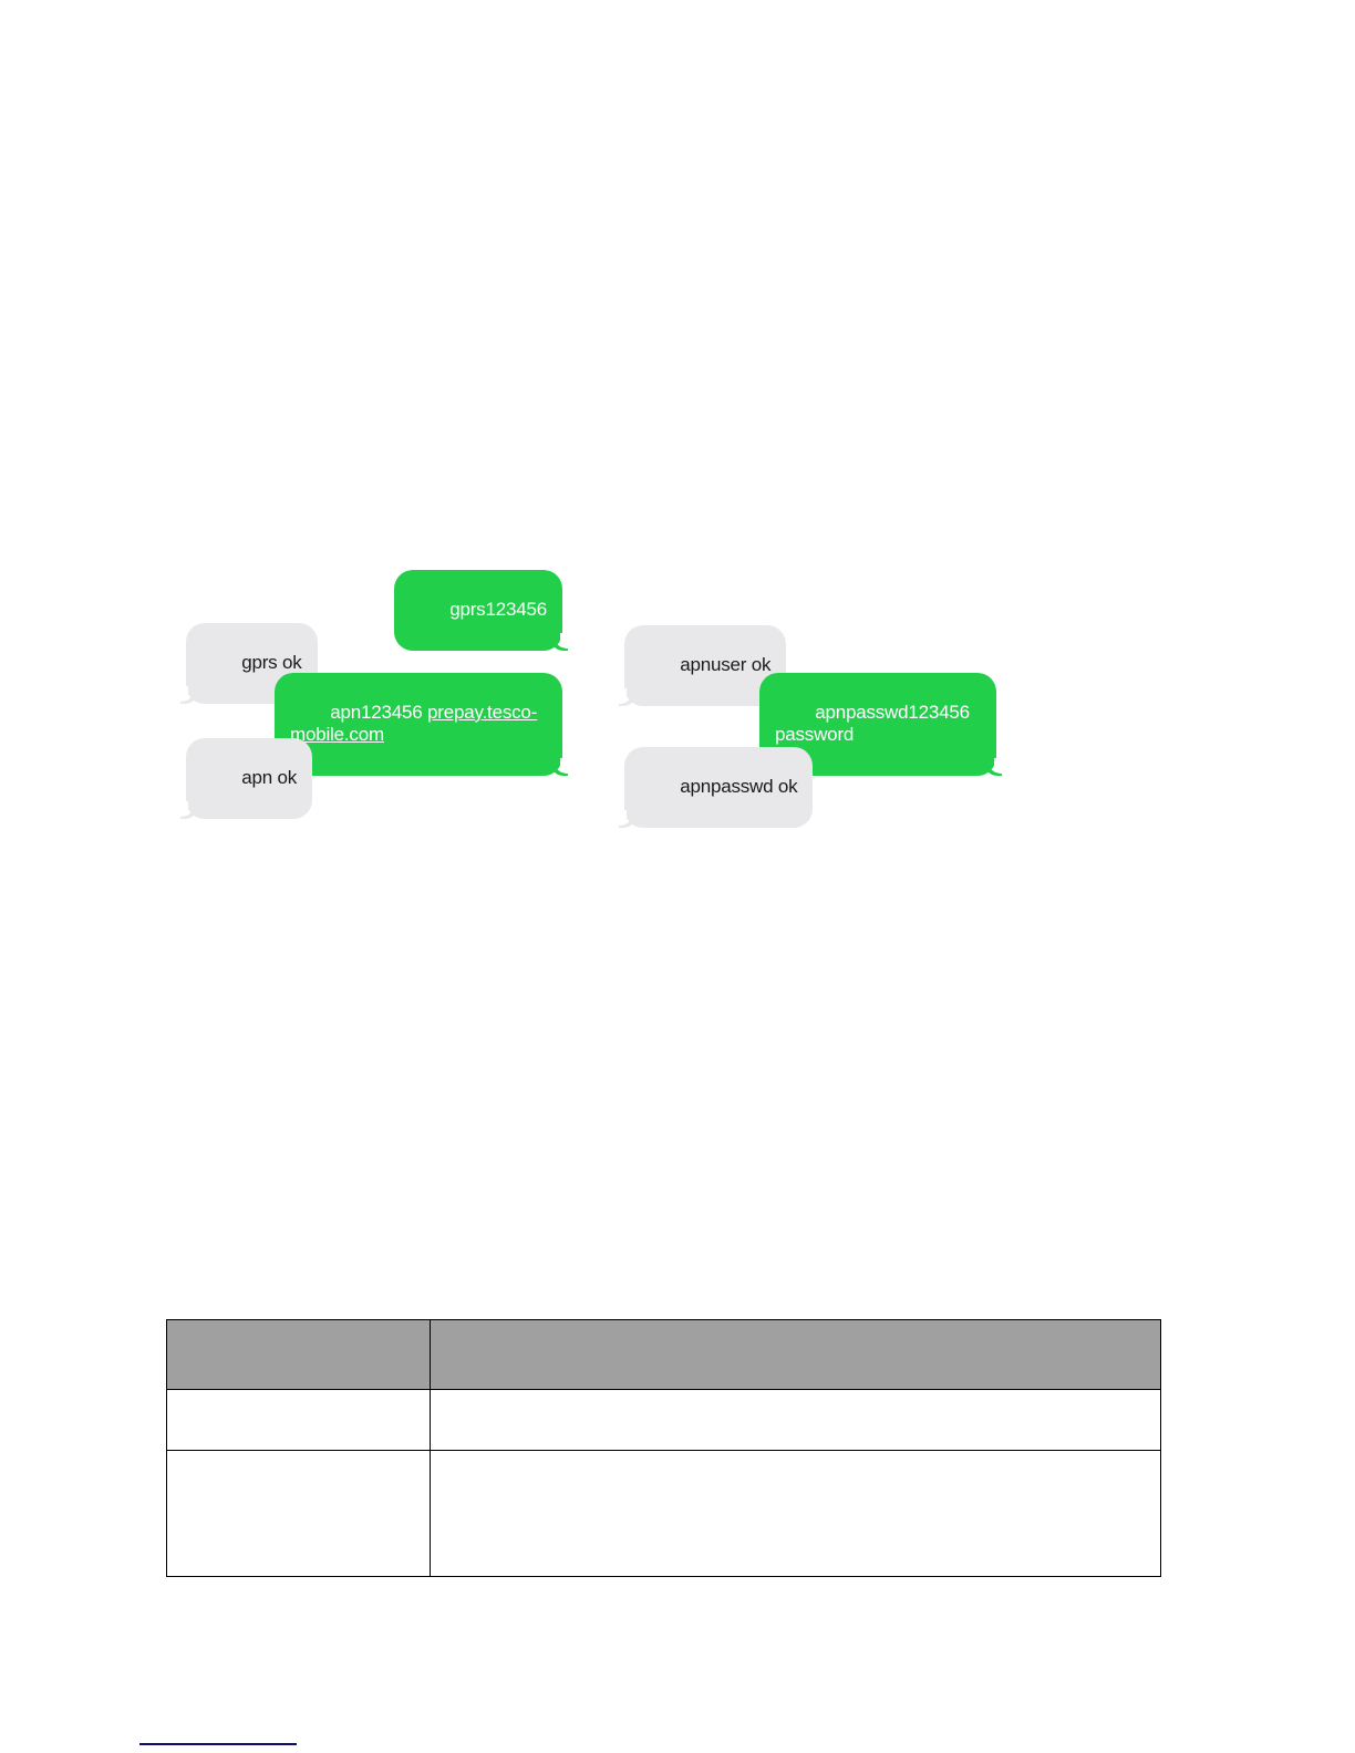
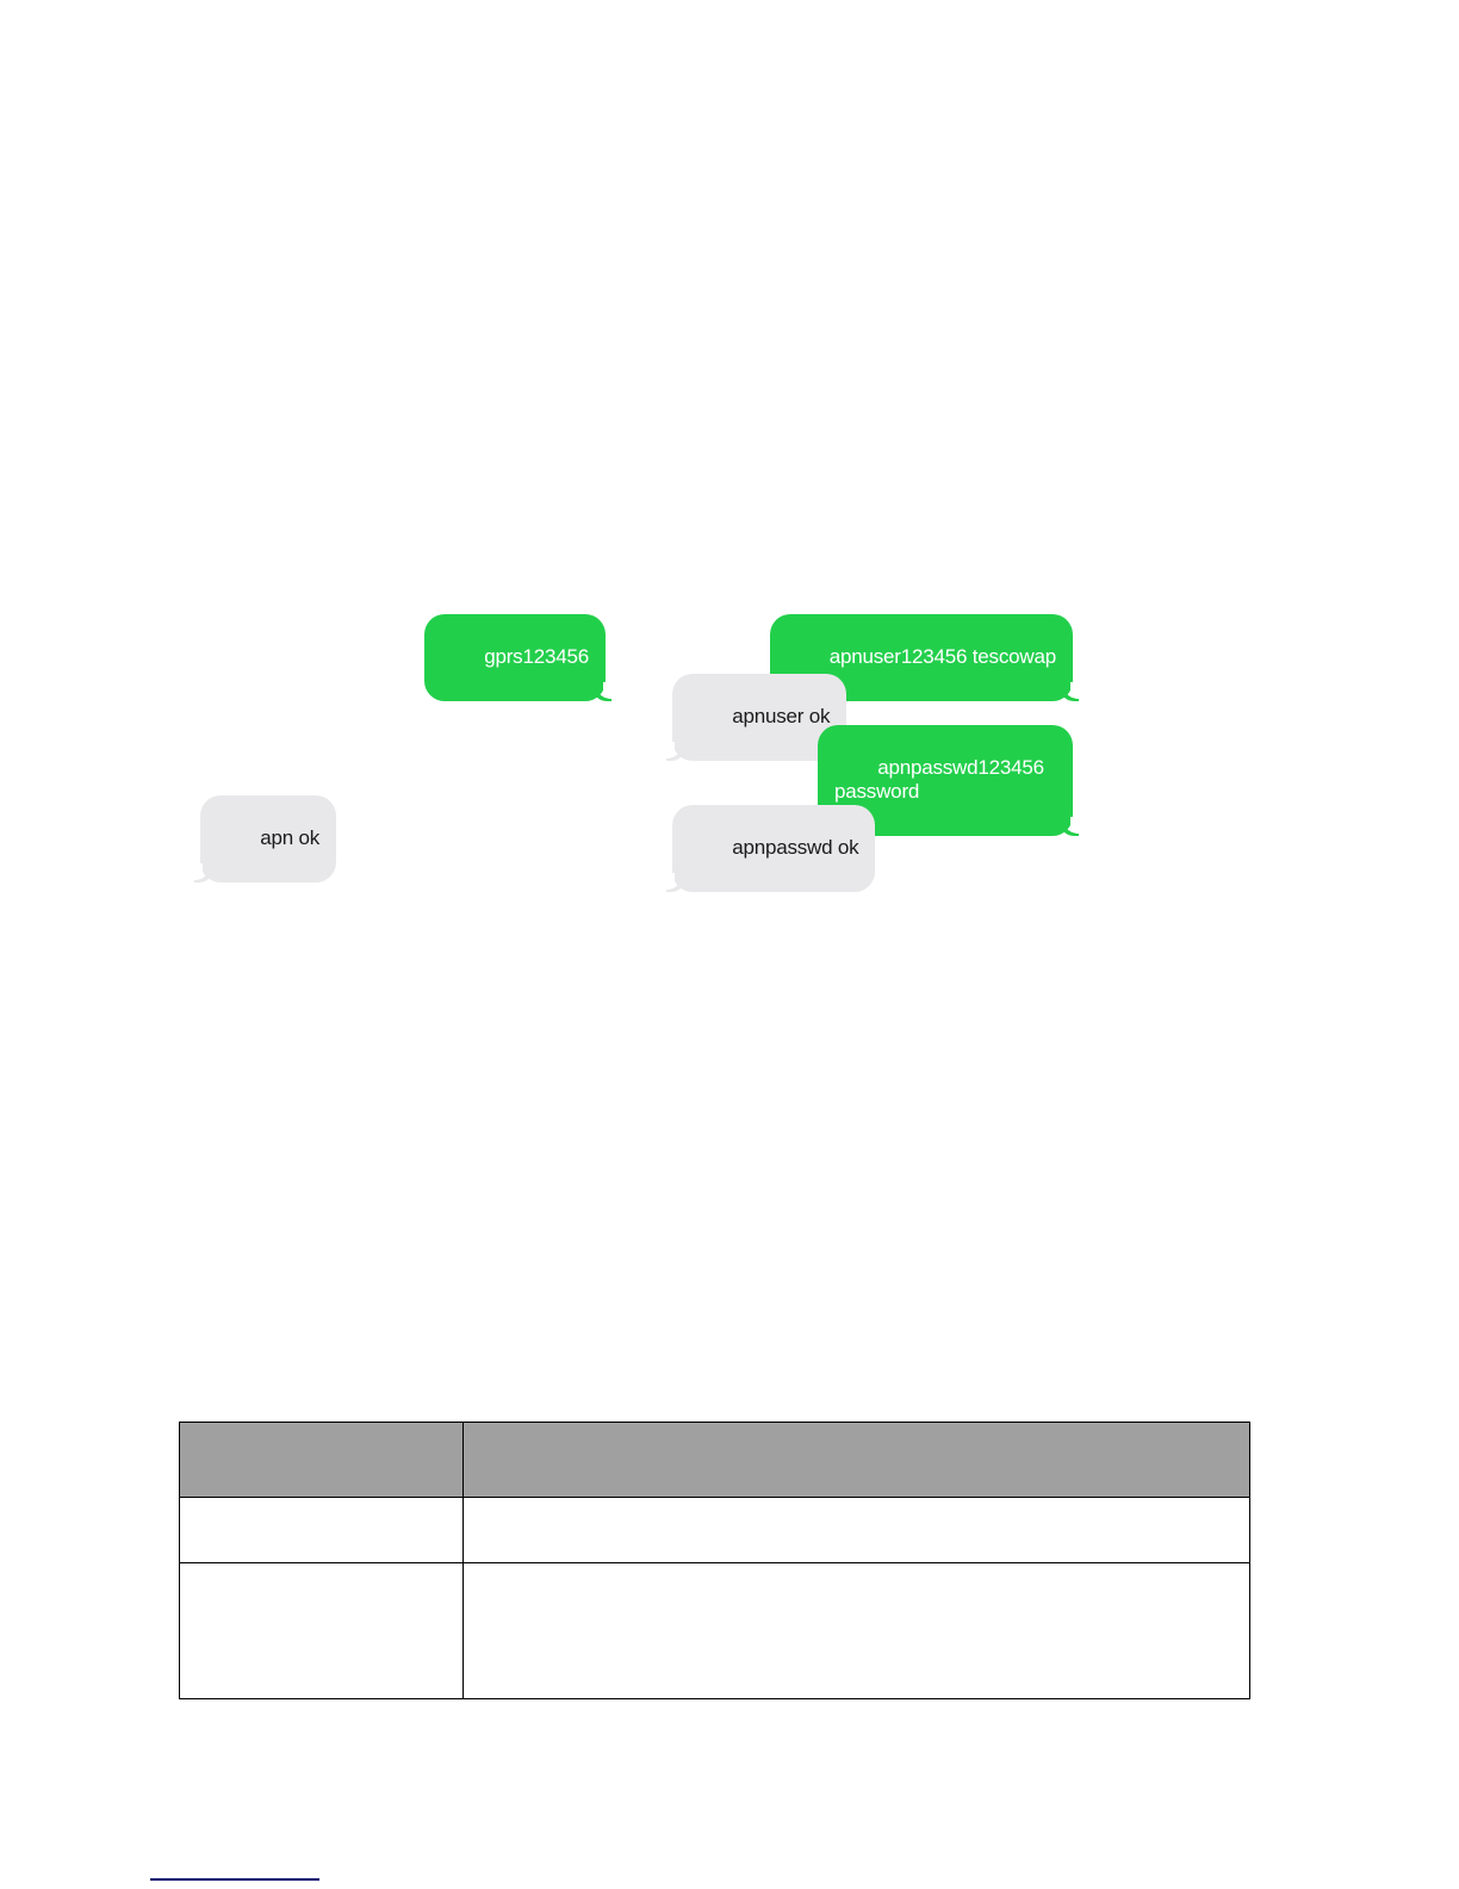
  gprs123456
- gprs ok
- apn123456 prepay.tesco-mobile.com
  apn ok
+ apnuser123456 tescowap
  apnuser ok
  apnpasswd123456 password
  apnpasswd ok
